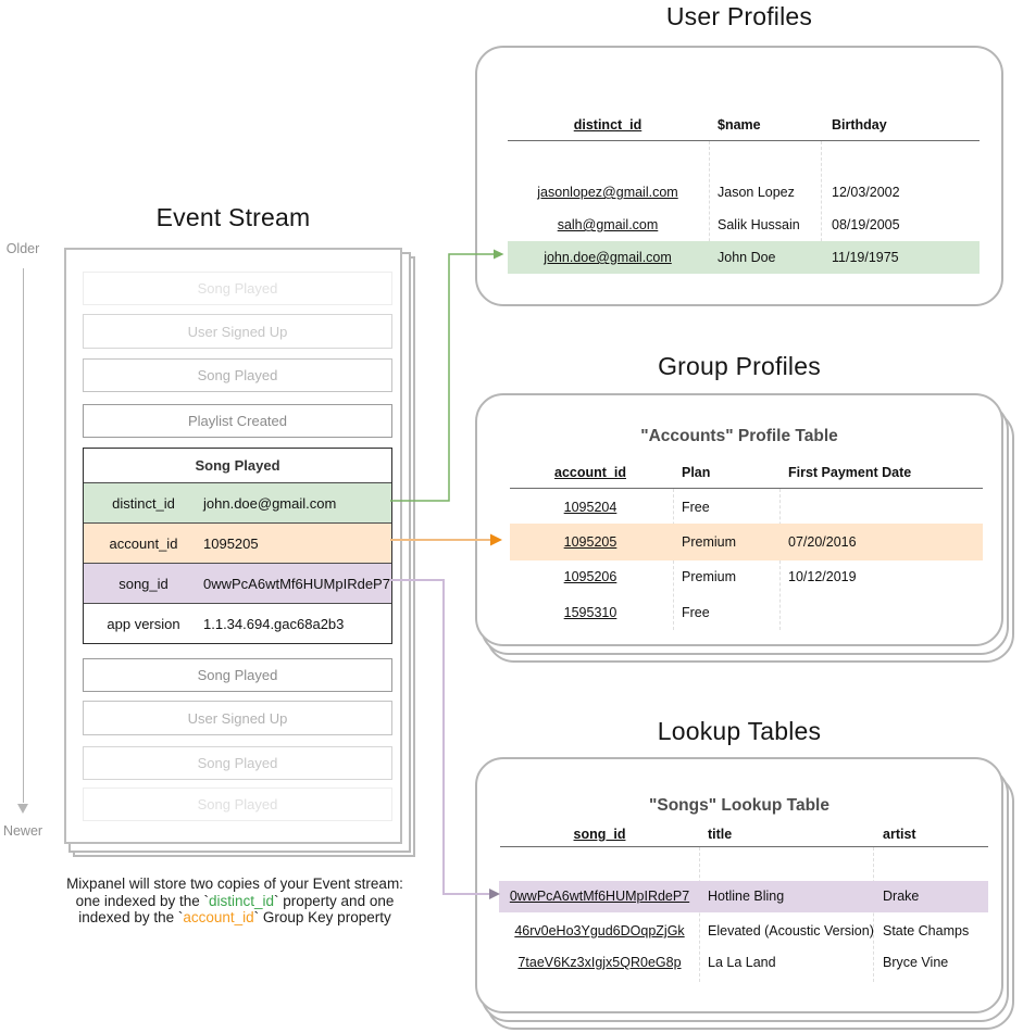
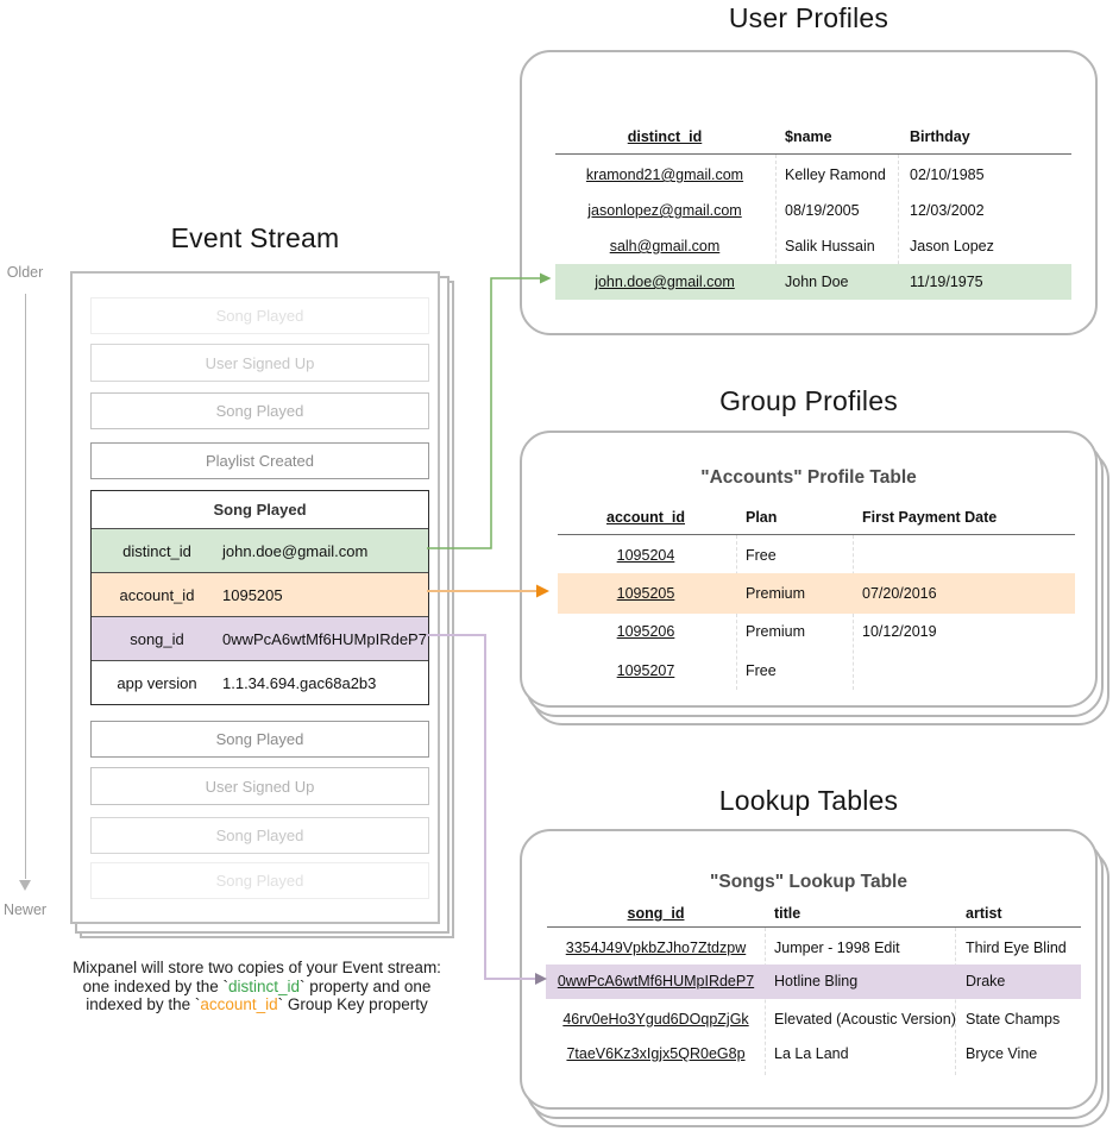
  Event Stream
  Older
  Newer
  Song Played
  User Signed Up
  Song Played
  Playlist Created
  Song Played
  distinct_id
  john.doe@gmail.com
  account_id
  1095205
  song_id
  0wwPcA6wtMf6HUMpIRdeP7
  app version
  1.1.34.694.gac68a2b3
  Song Played
  User Signed Up
  Song Played
  Song Played
  Mixpanel will store two copies of your Event stream:
  one indexed by the `distinct_id` property and one
  indexed by the `account_id` Group Key property
  User Profiles
  distinct_id
  $name
  Birthday
+ kramond21@gmail.com
+ Kelley Ramond
+ 02/10/1985
  jasonlopez@gmail.com
- Jason Lopez
+ 08/19/2005
  12/03/2002
  salh@gmail.com
  Salik Hussain
- 08/19/2005
+ Jason Lopez
  john.doe@gmail.com
  John Doe
  11/19/1975
  Group Profiles
  "Accounts" Profile Table
  account_id
  Plan
  First Payment Date
  1095204
  Free
  1095205
  Premium
  07/20/2016
  1095206
  Premium
  10/12/2019
- 1595310
+ 1095207
  Free
  Lookup Tables
  "Songs" Lookup Table
  song_id
  title
  artist
+ 3354J49VpkbZJho7Ztdzpw
+ Jumper - 1998 Edit
+ Third Eye Blind
  0wwPcA6wtMf6HUMpIRdeP7
  Hotline Bling
  Drake
  46rv0eHo3Ygud6DOqpZjGk
  Elevated (Acoustic Version)
  State Champs
  7taeV6Kz3xIgjx5QR0eG8p
  La La Land
  Bryce Vine
